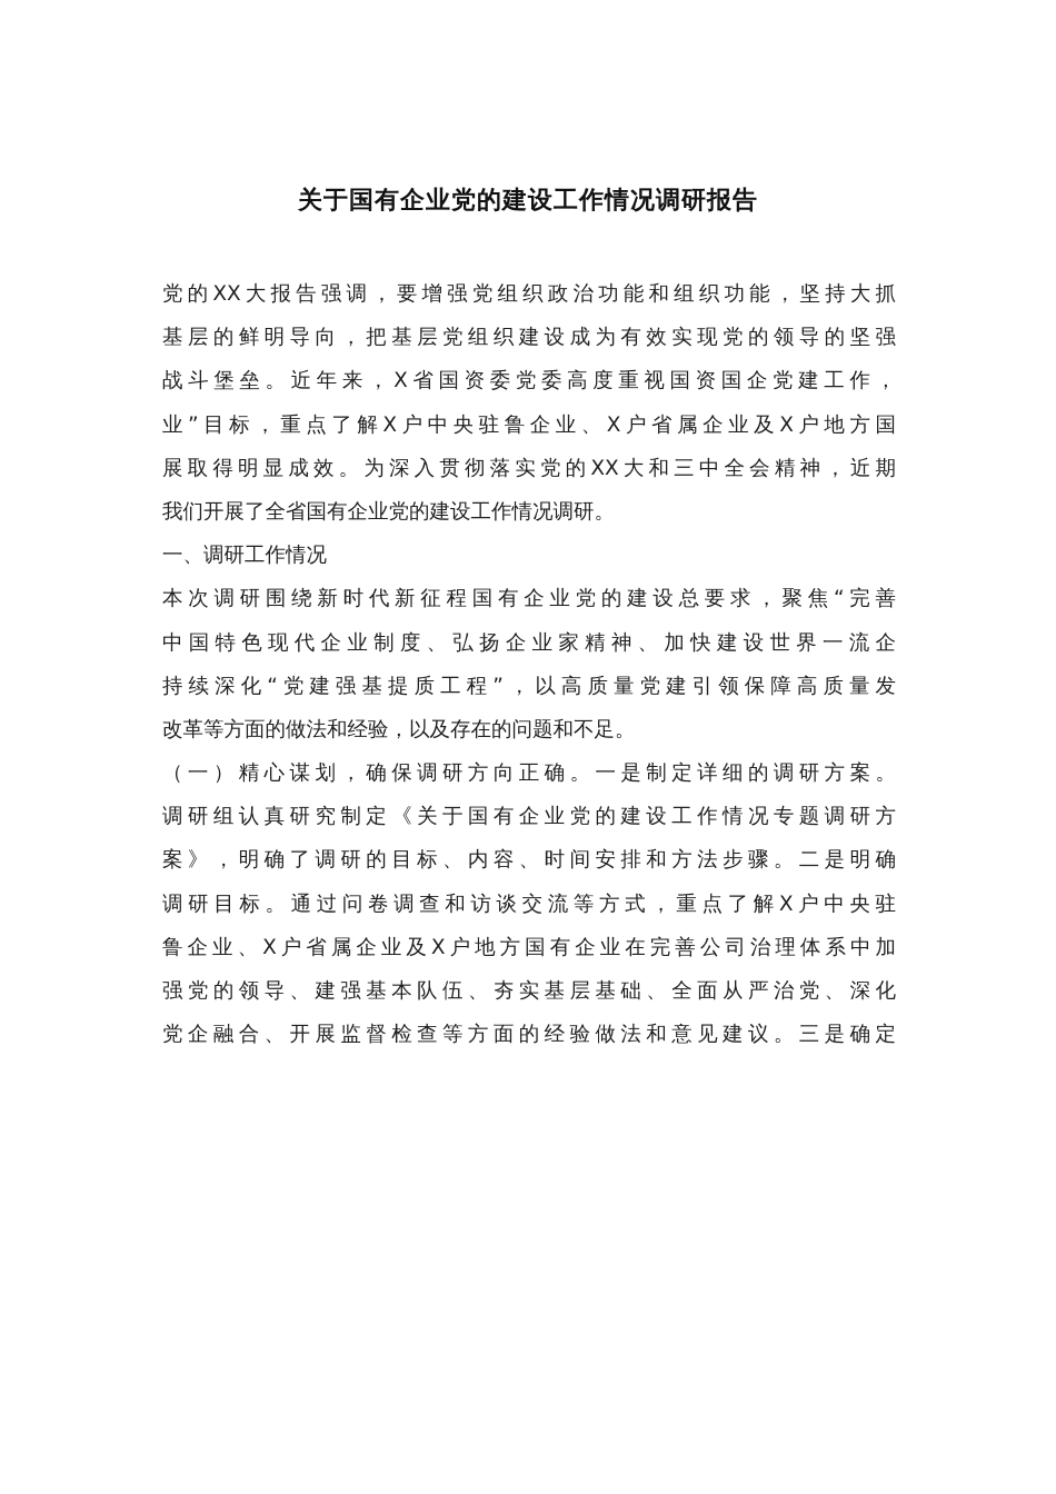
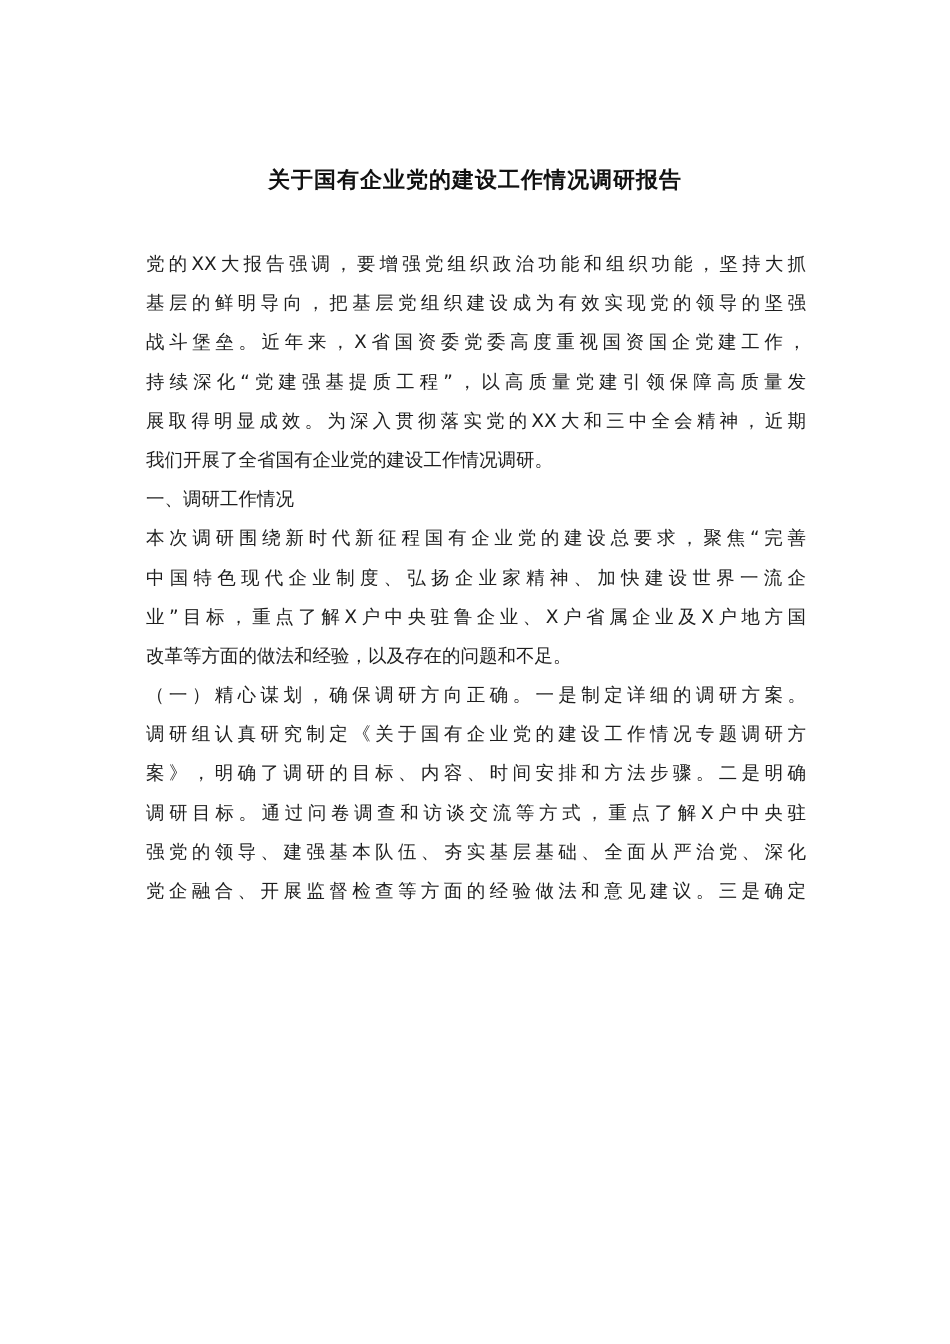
  关于国有企业党的建设工作情况调研报告
  党的XX大报告强调，要增强党组织政治功能和组织功能，坚持大抓
  基层的鲜明导向，把基层党组织建设成为有效实现党的领导的坚强
  战斗堡垒。近年来，X省国资委党委高度重视国资国企党建工作，
- 业”目标，重点了解X户中央驻鲁企业、X户省属企业及X户地方国
+ 持续深化“党建强基提质工程”，以高质量党建引领保障高质量发
  展取得明显成效。为深入贯彻落实党的XX大和三中全会精神，近期
  我们开展了全省国有企业党的建设工作情况调研。
  一、调研工作情况
  本次调研围绕新时代新征程国有企业党的建设总要求，聚焦“完善
  中国特色现代企业制度、弘扬企业家精神、加快建设世界一流企
- 持续深化“党建强基提质工程”，以高质量党建引领保障高质量发
+ 业”目标，重点了解X户中央驻鲁企业、X户省属企业及X户地方国
  改革等方面的做法和经验，以及存在的问题和不足。
  （一）精心谋划，确保调研方向正确。一是制定详细的调研方案。
  调研组认真研究制定《关于国有企业党的建设工作情况专题调研方
  案》，明确了调研的目标、内容、时间安排和方法步骤。二是明确
  调研目标。通过问卷调查和访谈交流等方式，重点了解X户中央驻
- 鲁企业、X户省属企业及X户地方国有企业在完善公司治理体系中加
  强党的领导、建强基本队伍、夯实基层基础、全面从严治党、深化
  党企融合、开展监督检查等方面的经验做法和意见建议。三是确定
